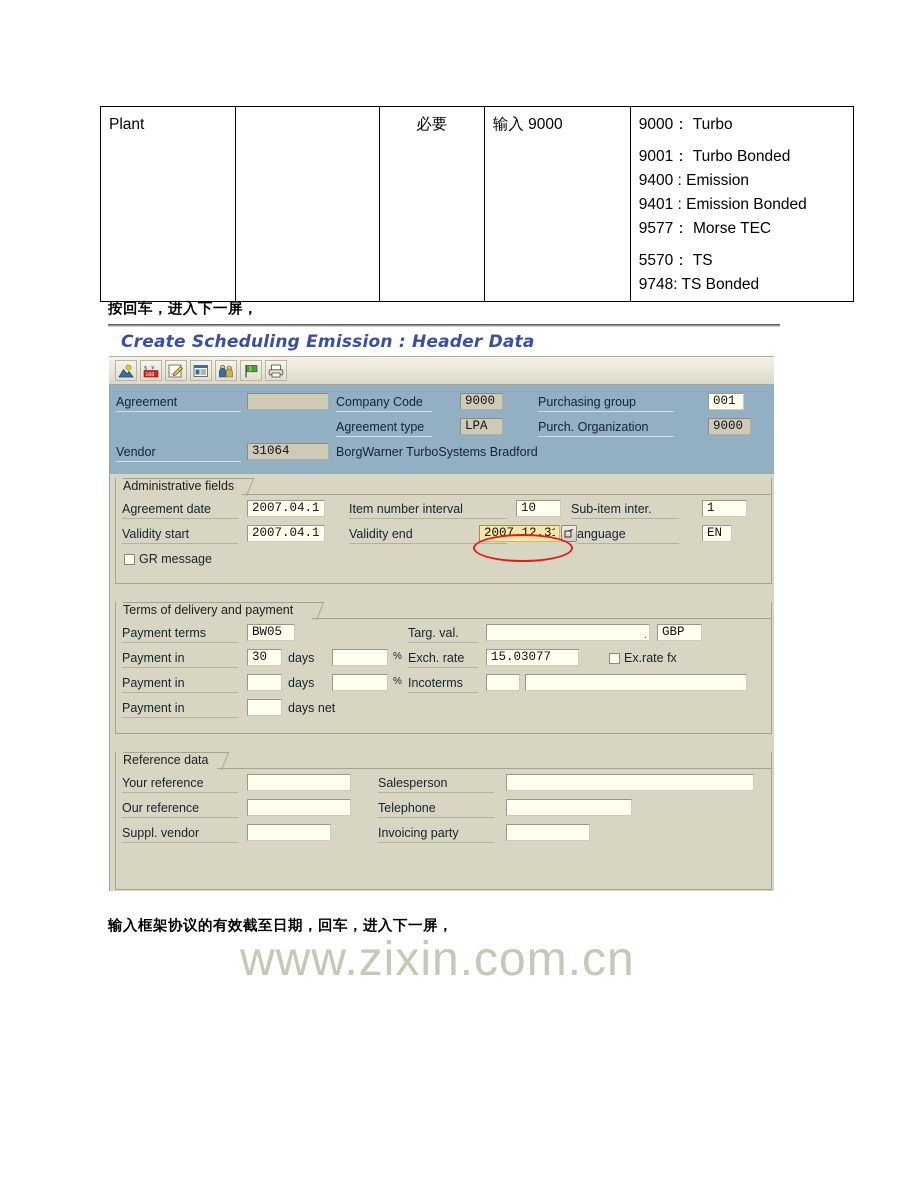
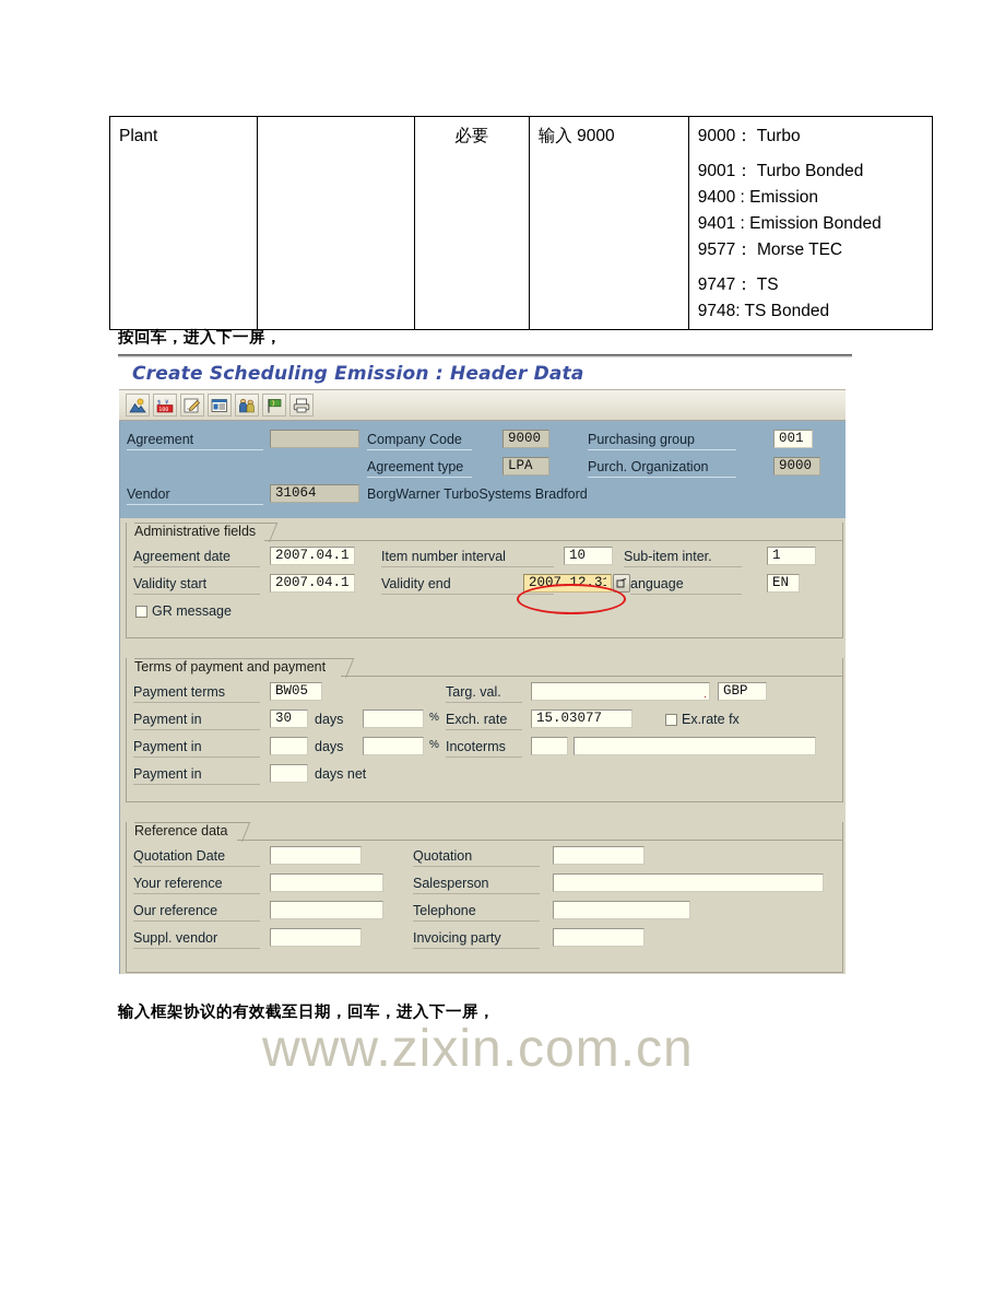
- Plant		必要	输入 9000	9000： Turbo 9001： Turbo Bonded 9400 : Emission 9401 : Emission Bonded 9577： Morse TEC 5570： TS 9748: TS Bonded
+ Plant		必要	输入 9000	9000： Turbo 9001： Turbo Bonded 9400 : Emission 9401 : Emission Bonded 9577： Morse TEC 9747： TS 9748: TS Bonded
  按回车，进入下一屏，
  输入框架协议的有效截至日期，回车，进入下一屏，
  Create Scheduling Emission : Header Data
  www.zixin.com.cn
  Agreement
  Company Code
  9000
  Purchasing group
  001
  Agreement type
  LPA
  Purch. Organization
  9000
  Vendor
  31064
  BorgWarner TurboSystems Bradford
  Administrative fields
  Agreement date
  2007.04.1
  Item number interval
  10
  Sub-item inter.
  1
  Validity start
  2007.04.1
  Validity end
  2007.12.3
  anguage
  EN
  GR message
- Terms of delivery and payment
+ Terms of payment and payment
  Payment terms
  BW05
  Targ. val.
  .
  GBP
  Payment in
  30
  days
  %
  Exch. rate
  15.03077
  Ex.rate fx
  Payment in
  days
  %
  Incoterms
  Payment in
  days net
  Reference data
+ Quotation Date
+ Quotation
  Your reference
  Salesperson
  Our reference
  Telephone
  Suppl. vendor
  Invoicing party
